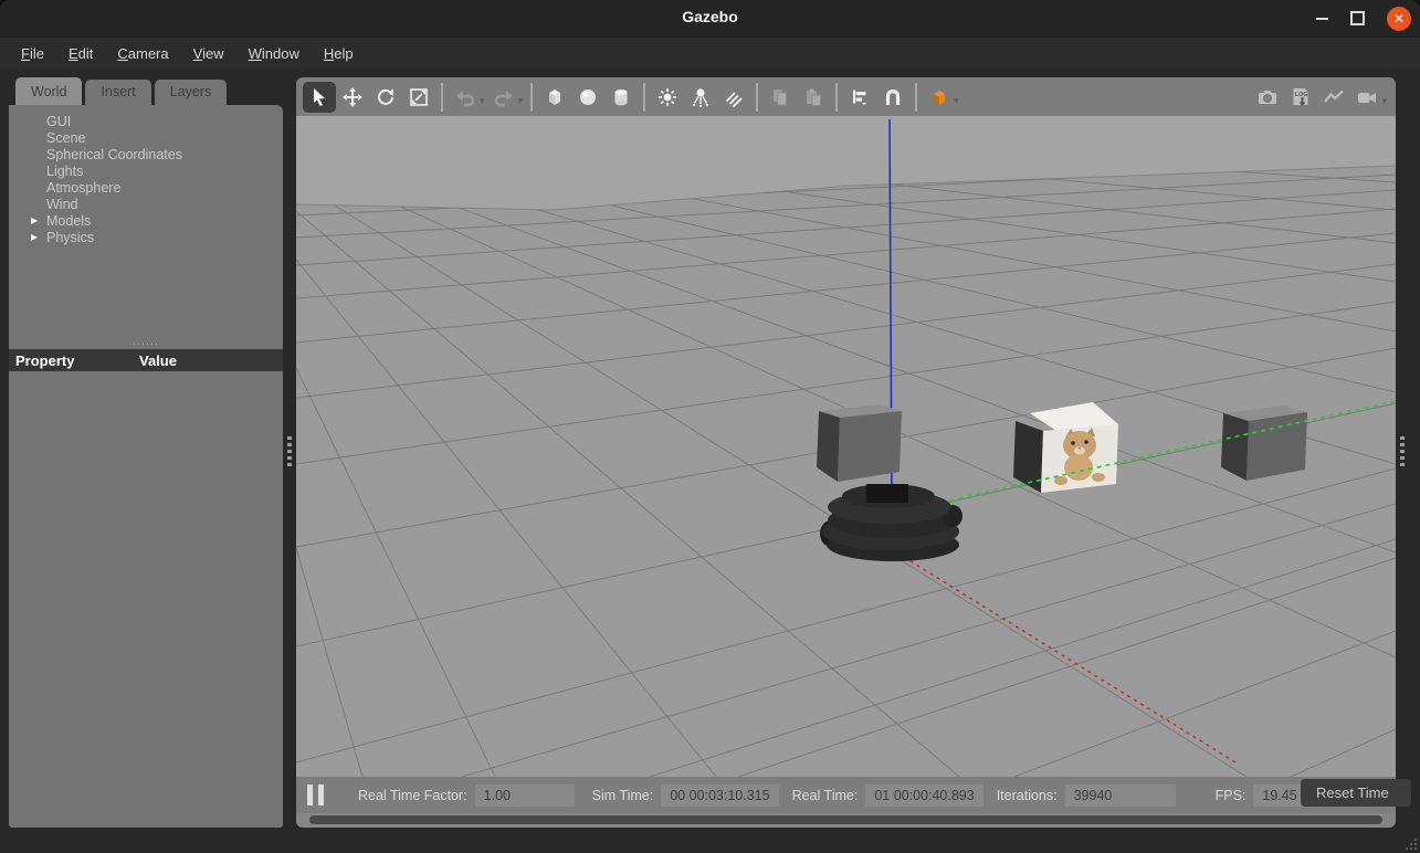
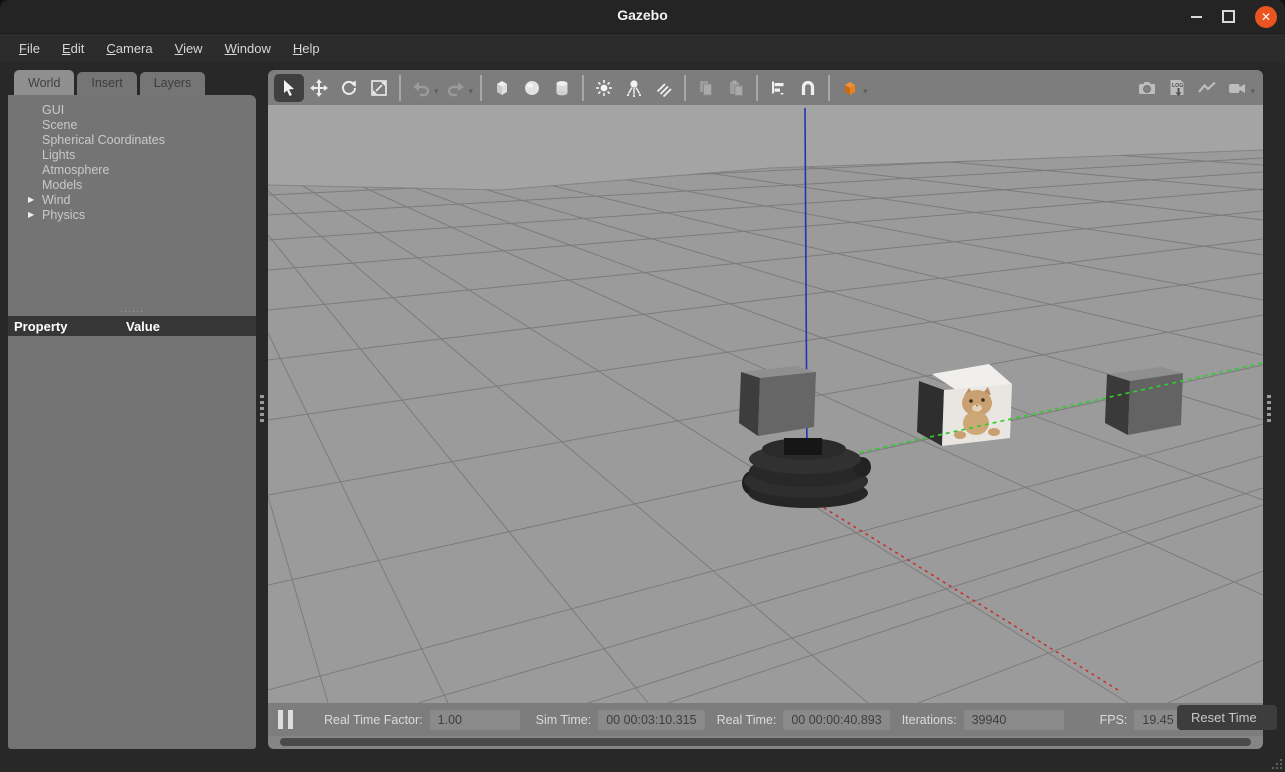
  Gazebo
  ✕
  File
  Edit
  Camera
  View
  Window
  Help
  World
  Insert
  Layers
  GUI
  Scene
  Spherical Coordinates
  Lights
  Atmosphere
- Wind
+ Models
  ▶
- Models
+ Wind
  ▶
  Physics
  ······
  Property
  Value
  ▾
  ▾
  ▾
  ▾
  Real Time Factor:
  1.00
  Sim Time:
  00 00:03:10.315
  Real Time:
- 01 00:00:40.893
+ 00 00:00:40.893
  Iterations:
  39940
  FPS:
  19.45
  Reset Time
